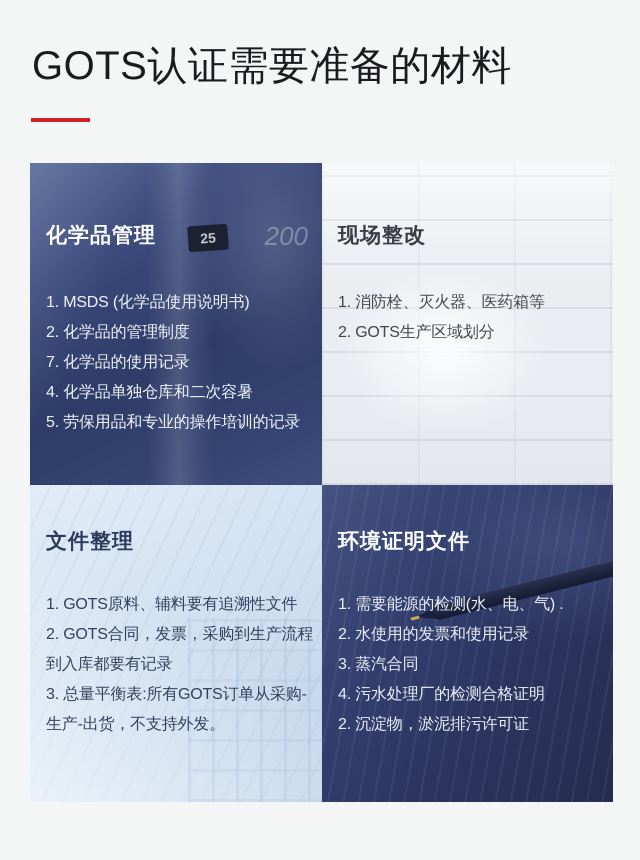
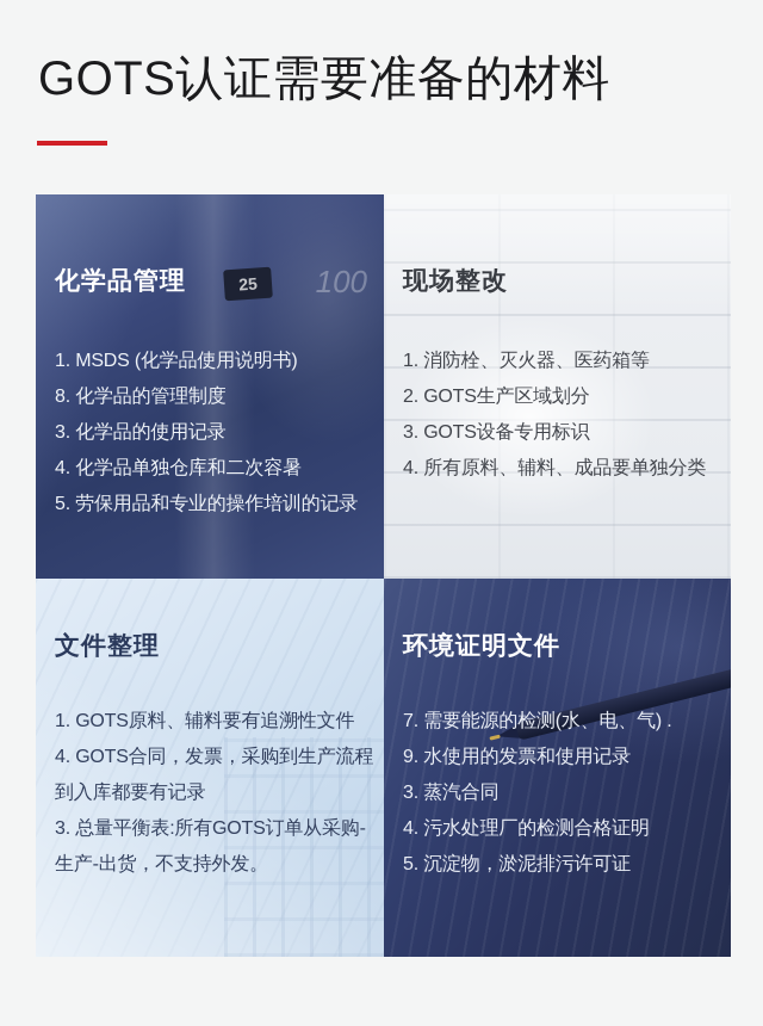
  GOTS认证需要准备的材料
- 200
+ 100
  化学品管理
  1. MSDS (化学品使用说明书)
- 2. 化学品的管理制度
+ 8. 化学品的管理制度
- 7. 化学品的使用记录
+ 3. 化学品的使用记录
  4. 化学品单独仓库和二次容暑
  5. 劳保用品和专业的操作培训的记录
  现场整改
  1. 消防栓、灭火器、医药箱等
  2. GOTS生产区域划分
+ 3. GOTS设备专用标识
+ 4. 所有原料、辅料、成品要单独分类
  文件整理
  1. GOTS原料、辅料要有追溯性文件
- 2. GOTS合同，发票，采购到生产流程到入库都要有记录
+ 4. GOTS合同，发票，采购到生产流程到入库都要有记录
  3. 总量平衡表:所有GOTS订单从采购-生产-出货，不支持外发。
  环境证明文件
- 1. 需要能源的检测(水、电、气) .
+ 7. 需要能源的检测(水、电、气) .
- 2. 水使用的发票和使用记录
+ 9. 水使用的发票和使用记录
  3. 蒸汽合同
  4. 污水处理厂的检测合格证明
- 2. 沉淀物，淤泥排污许可证
+ 5. 沉淀物，淤泥排污许可证
